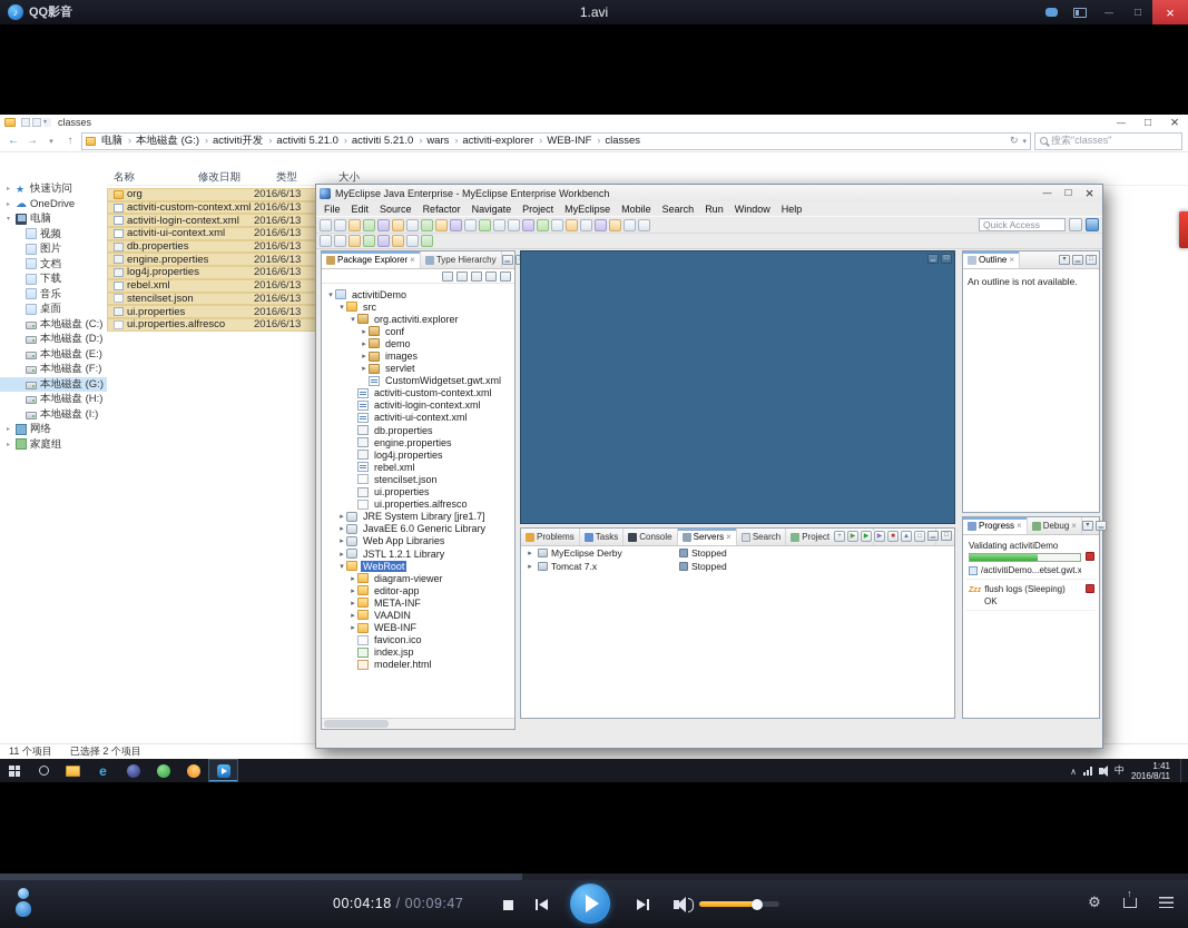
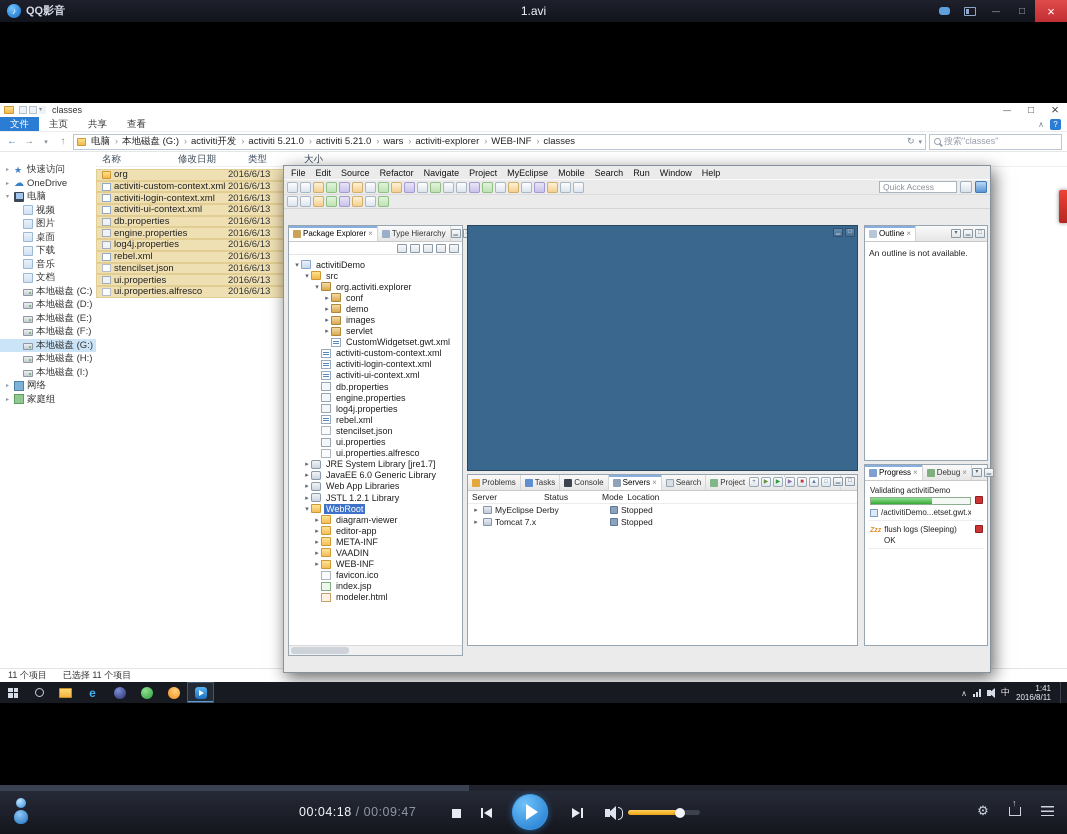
  QQ影音
  1.avi
  classes
+ 文件
+ 主页
+ 共享
+ 查看
  电脑
  本地磁盘 (G:)
  activiti开发
  activiti 5.21.0
  activiti 5.21.0
  wars
  activiti-explorer
  WEB-INF
  classes
  搜索"classes"
  快速访问
  OneDrive
  电脑
  视频
  图片
- 文档
+ 桌面
  下载
  音乐
- 桌面
+ 文档
  本地磁盘 (C:)
  本地磁盘 (D:)
  本地磁盘 (E:)
  本地磁盘 (F:)
  本地磁盘 (G:)
  本地磁盘 (H:)
  本地磁盘 (I:)
  网络
  家庭组
  名称
  修改日期
  类型
  大小
  org
  2016/6/13
  activiti-custom-context.xml
  2016/6/13
  activiti-login-context.xml
  2016/6/13
  activiti-ui-context.xml
  2016/6/13
  db.properties
  2016/6/13
  engine.properties
  2016/6/13
  log4j.properties
  2016/6/13
  rebel.xml
  2016/6/13
  stencilset.json
  2016/6/13
  ui.properties
  2016/6/13
  ui.properties.alfresco
  2016/6/13
  11 个项目
- 已选择 2 个项目
+ 已选择 11 个项目
- MyEclipse Java Enterprise - MyEclipse Enterprise Workbench
  File
  Edit
  Source
  Refactor
  Navigate
  Project
  MyEclipse
  Mobile
  Search
  Run
  Window
  Help
  Quick Access
  Package Explorer
  Type Hierarchy
  activitiDemo
  src
  org.activiti.explorer
  conf
  demo
  images
  servlet
  CustomWidgetset.gwt.xml
  activiti-custom-context.xml
  activiti-login-context.xml
  activiti-ui-context.xml
  db.properties
  engine.properties
  log4j.properties
  rebel.xml
  stencilset.json
  ui.properties
  ui.properties.alfresco
  JRE System Library [jre1.7]
  JavaEE 6.0 Generic Library
  Web App Libraries
  JSTL 1.2.1 Library
  WebRoot
  diagram-viewer
  editor-app
  META-INF
  VAADIN
  WEB-INF
  favicon.ico
  index.jsp
  modeler.html
  Outline
  An outline is not available.
  Problems
  Tasks
  Console
  Servers
  Search
+ Server
+ Status
+ Mode
+ Location
  MyEclipse Derby
  Stopped
  Tomcat 7.x
  Stopped
  Progress
  Debug
  Validating activitiDemo
  /activitiDemo...etset.gwt.x
  flush logs (Sleeping)
  OK
  中
  1:41
  2016/8/11
  00:04:18 / 00:09:47
